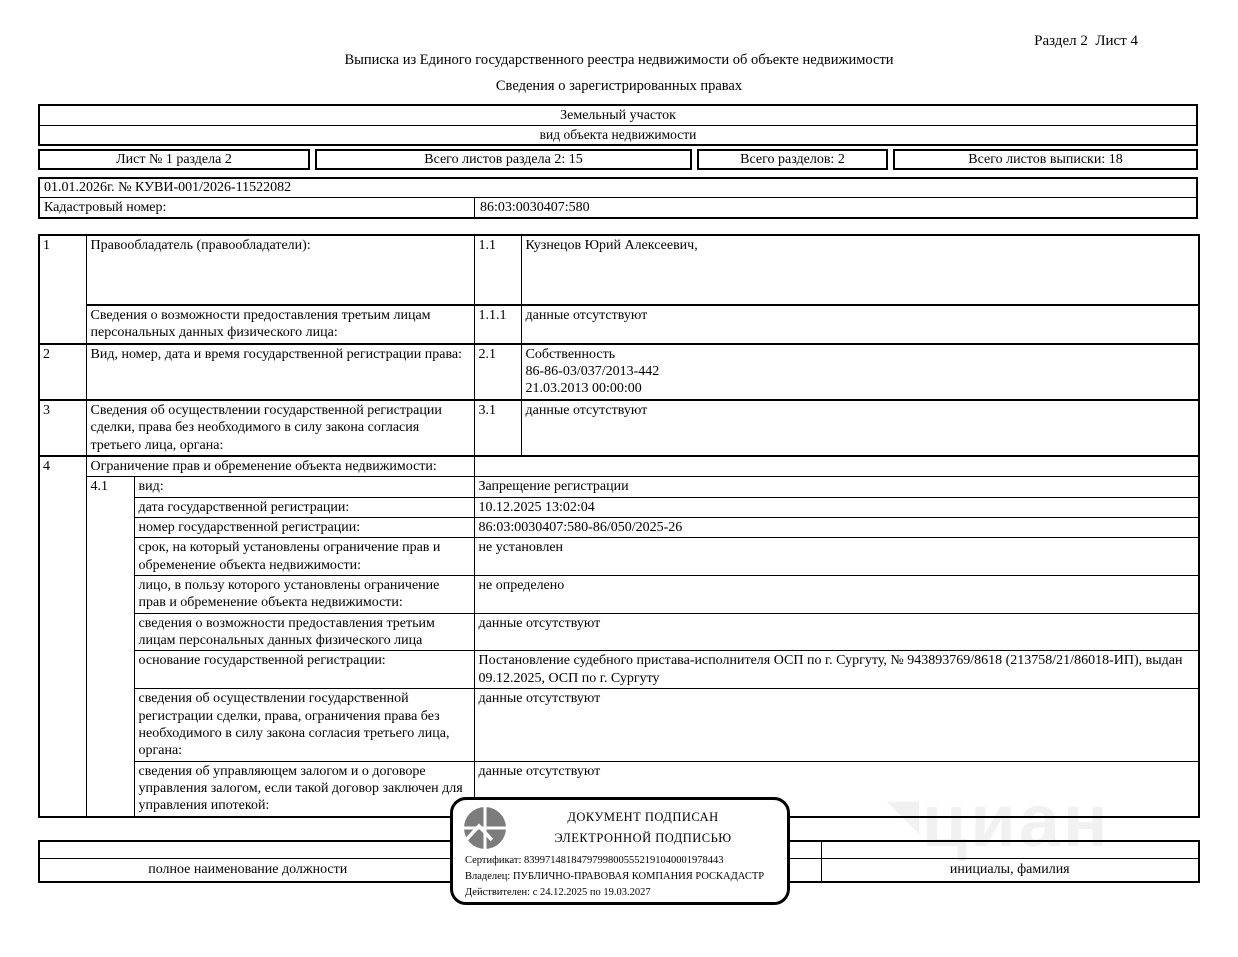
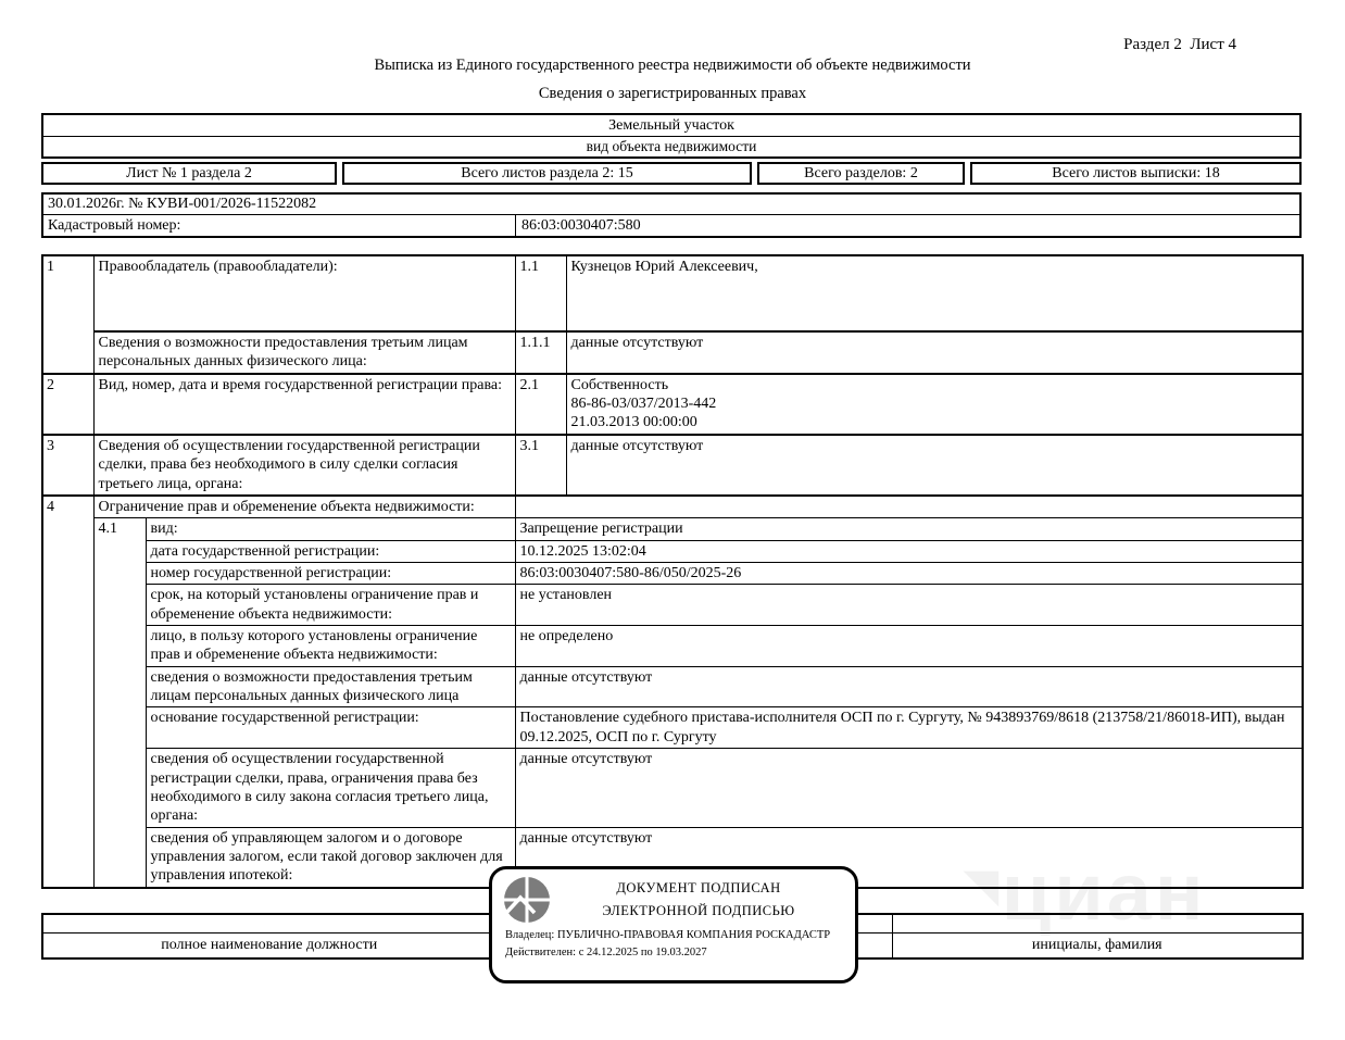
  ◥циан
  Раздел 2 Лист 4
  Выписка из Единого государственного реестра недвижимости об объекте недвижимости
  Сведения о зарегистрированных правах
  Земельный участок
  вид объекта недвижимости
  Лист № 1 раздела 2
  Всего листов раздела 2: 15
  Всего разделов: 2
  Всего листов выписки: 18
- 01.01.2026г. № КУВИ-001/2026-11522082
+ 30.01.2026г. № КУВИ-001/2026-11522082
  Кадастровый номер:
  86:03:0030407:580
  1	Правообладатель (правообладатели):	1.1	Кузнецов Юрий Алексеевич,
  Сведения о возможности предоставления третьим лицам персональных данных физического лица:	1.1.1	данные отсутствуют
  2	Вид, номер, дата и время государственной регистрации права:	2.1	Собственность 86-86-03/037/2013-442 21.03.2013 00:00:00
- 3	Сведения об осуществлении государственной регистрации сделки, права без необходимого в силу закона согласия третьего лица, органа:	3.1	данные отсутствуют
+ 3	Сведения об осуществлении государственной регистрации сделки, права без необходимого в силу сделки согласия третьего лица, органа:	3.1	данные отсутствуют
  4	Ограничение прав и обременение объекта недвижимости:
  4.1	вид:	Запрещение регистрации
  дата государственной регистрации:	10.12.2025 13:02:04
  номер государственной регистрации:	86:03:0030407:580-86/050/2025-26
  срок, на который установлены ограничение прав и обременение объекта недвижимости:	не установлен
  лицо, в пользу которого установлены ограничение прав и обременение объекта недвижимости:	не определено
  сведения о возможности предоставления третьим лицам персональных данных физического лица	данные отсутствуют
  основание государственной регистрации:	Постановление судебного пристава-исполнителя ОСП по г. Сургуту, № 943893769/8618 (213758/21/86018-ИП), выдан 09.12.2025, ОСП по г. Сургуту
  сведения об осуществлении государственной регистрации сделки, права, ограничения права без необходимого в силу закона согласия третьего лица, органа:	данные отсутствуют
  сведения об управляющем залогом и о договоре управления залогом, если такой договор заключен для управления ипотекой:	данные отсутствуют
  полное наименование должности		инициалы, фамилия
  ДОКУМЕНТ ПОДПИСАН
  ЭЛЕКТРОННОЙ ПОДПИСЬЮ
- Сертификат: 83997148184797998005552191040001978443
  Владелец: ПУБЛИЧНО-ПРАВОВАЯ КОМПАНИЯ РОСКАДАСТР
  Действителен: с 24.12.2025 по 19.03.2027
